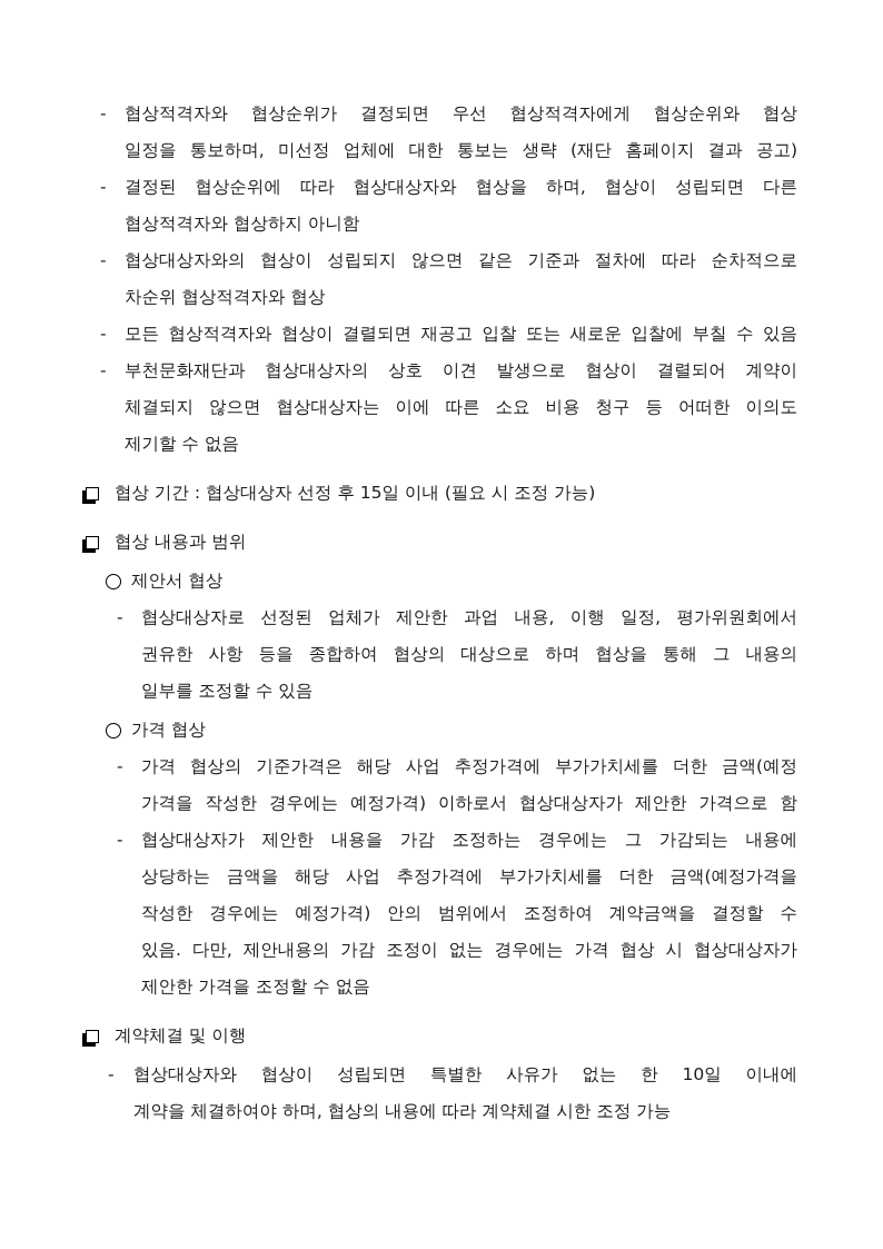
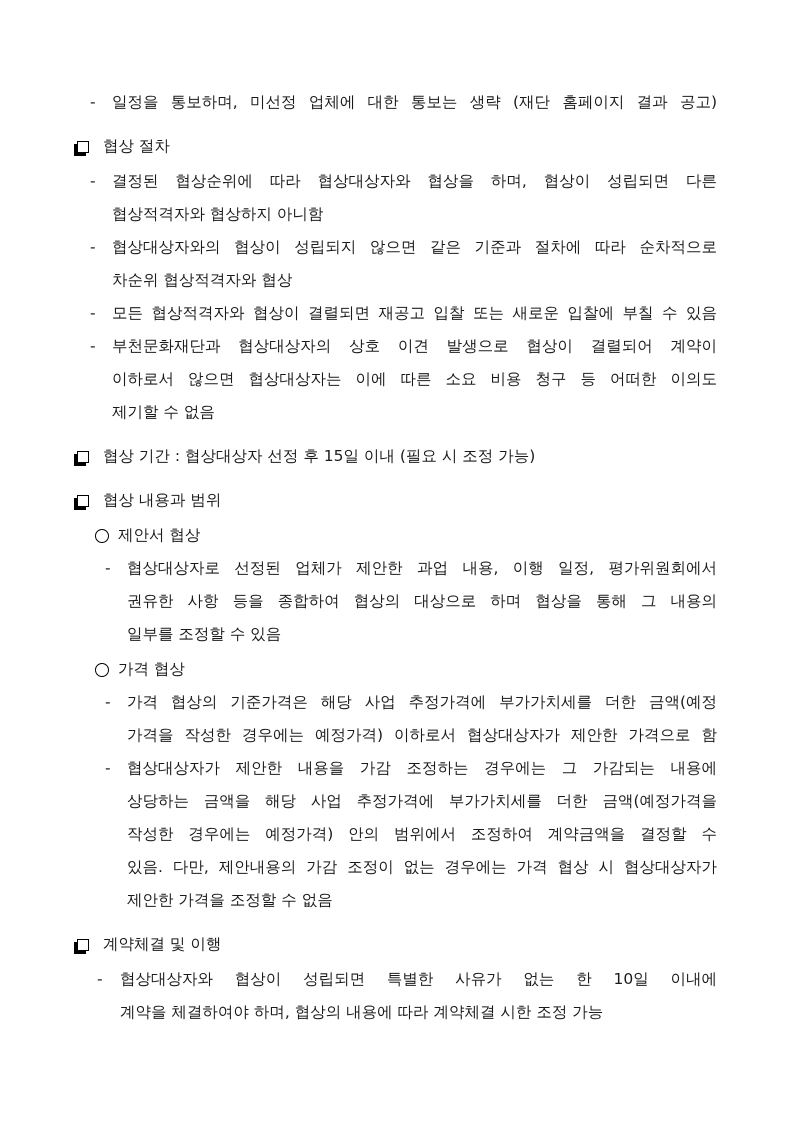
  -
- 협상적격자와 협상순위가 결정되면 우선 협상적격자에게 협상순위와 협상
  일정을 통보하며, 미선정 업체에 대한 통보는 생략 (재단 홈페이지 결과 공고)
+ 협상 절차
  -
  결정된 협상순위에 따라 협상대상자와 협상을 하며, 협상이 성립되면 다른
  협상적격자와 협상하지 아니함
  -
  협상대상자와의 협상이 성립되지 않으면 같은 기준과 절차에 따라 순차적으로
  차순위 협상적격자와 협상
  -
  모든 협상적격자와 협상이 결렬되면 재공고 입찰 또는 새로운 입찰에 부칠 수 있음
  -
  부천문화재단과 협상대상자의 상호 이견 발생으로 협상이 결렬되어 계약이
- 체결되지 않으면 협상대상자는 이에 따른 소요 비용 청구 등 어떠한 이의도
+ 이하로서 않으면 협상대상자는 이에 따른 소요 비용 청구 등 어떠한 이의도
  제기할 수 없음
  협상 기간 : 협상대상자 선정 후 15일 이내 (필요 시 조정 가능)
  협상 내용과 범위
  제안서 협상
  -
  협상대상자로 선정된 업체가 제안한 과업 내용, 이행 일정, 평가위원회에서
  권유한 사항 등을 종합하여 협상의 대상으로 하며 협상을 통해 그 내용의
  일부를 조정할 수 있음
  가격 협상
  -
  가격 협상의 기준가격은 해당 사업 추정가격에 부가가치세를 더한 금액(예정
  가격을 작성한 경우에는 예정가격) 이하로서 협상대상자가 제안한 가격으로 함
  -
  협상대상자가 제안한 내용을 가감 조정하는 경우에는 그 가감되는 내용에
  상당하는 금액을 해당 사업 추정가격에 부가가치세를 더한 금액(예정가격을
  작성한 경우에는 예정가격) 안의 범위에서 조정하여 계약금액을 결정할 수
  있음. 다만, 제안내용의 가감 조정이 없는 경우에는 가격 협상 시 협상대상자가
  제안한 가격을 조정할 수 없음
  계약체결 및 이행
  -
  협상대상자와 협상이 성립되면 특별한 사유가 없는 한 10일 이내에
  계약을 체결하여야 하며, 협상의 내용에 따라 계약체결 시한 조정 가능
